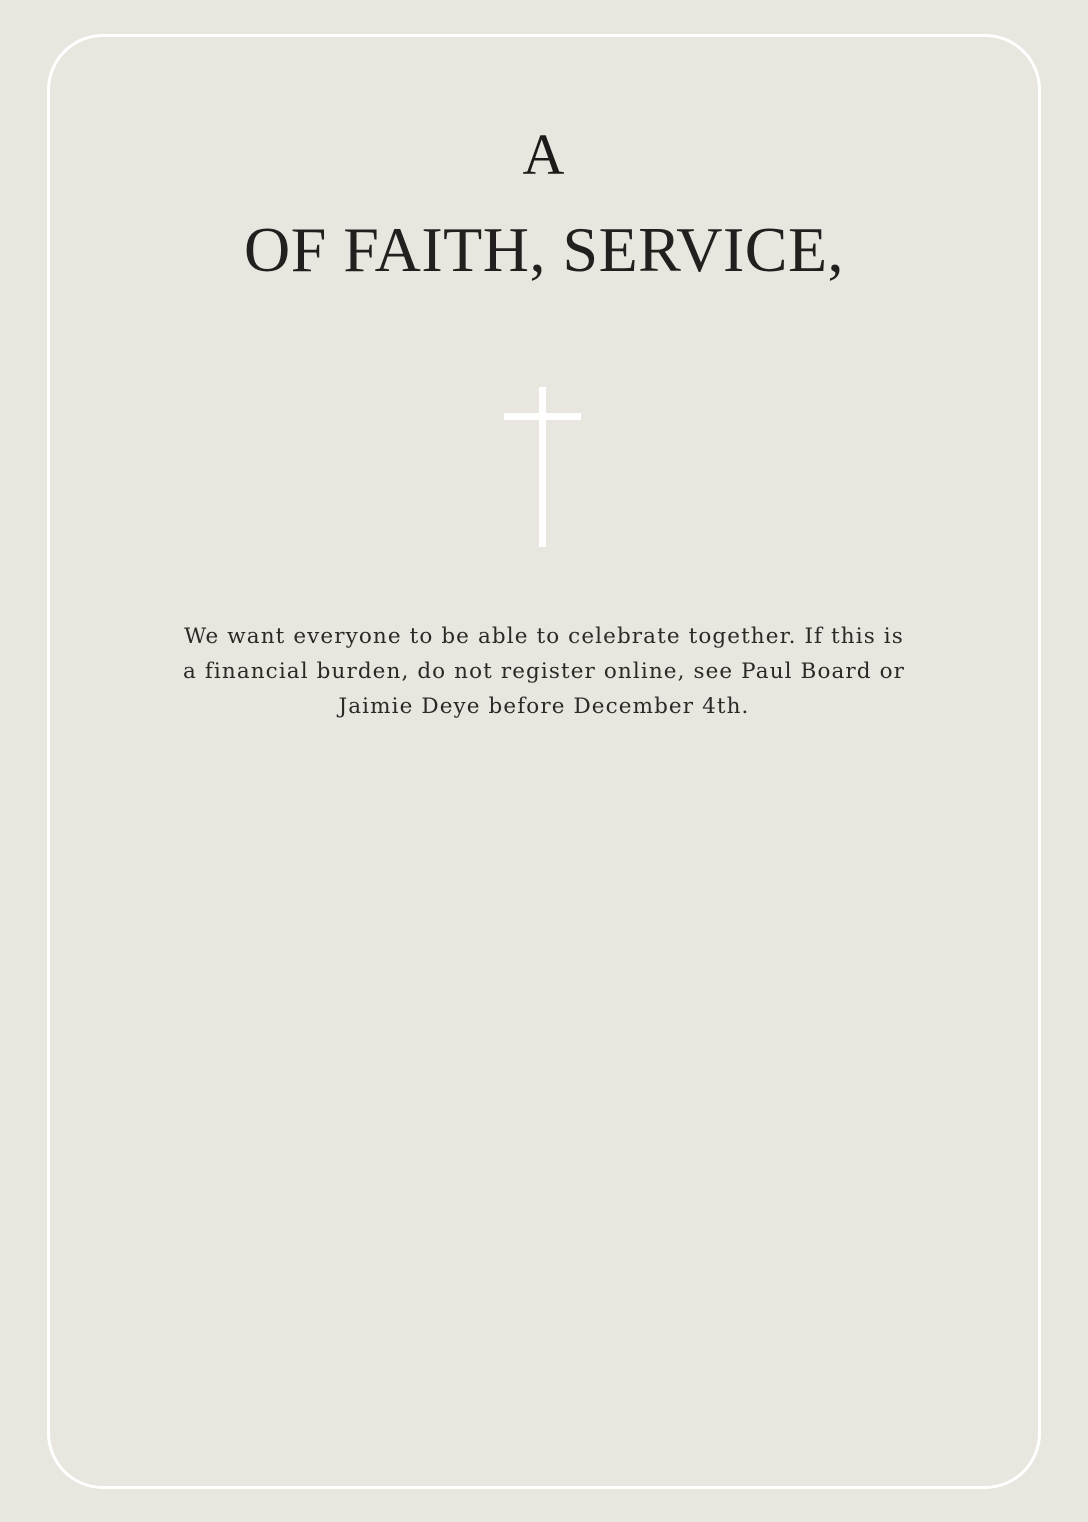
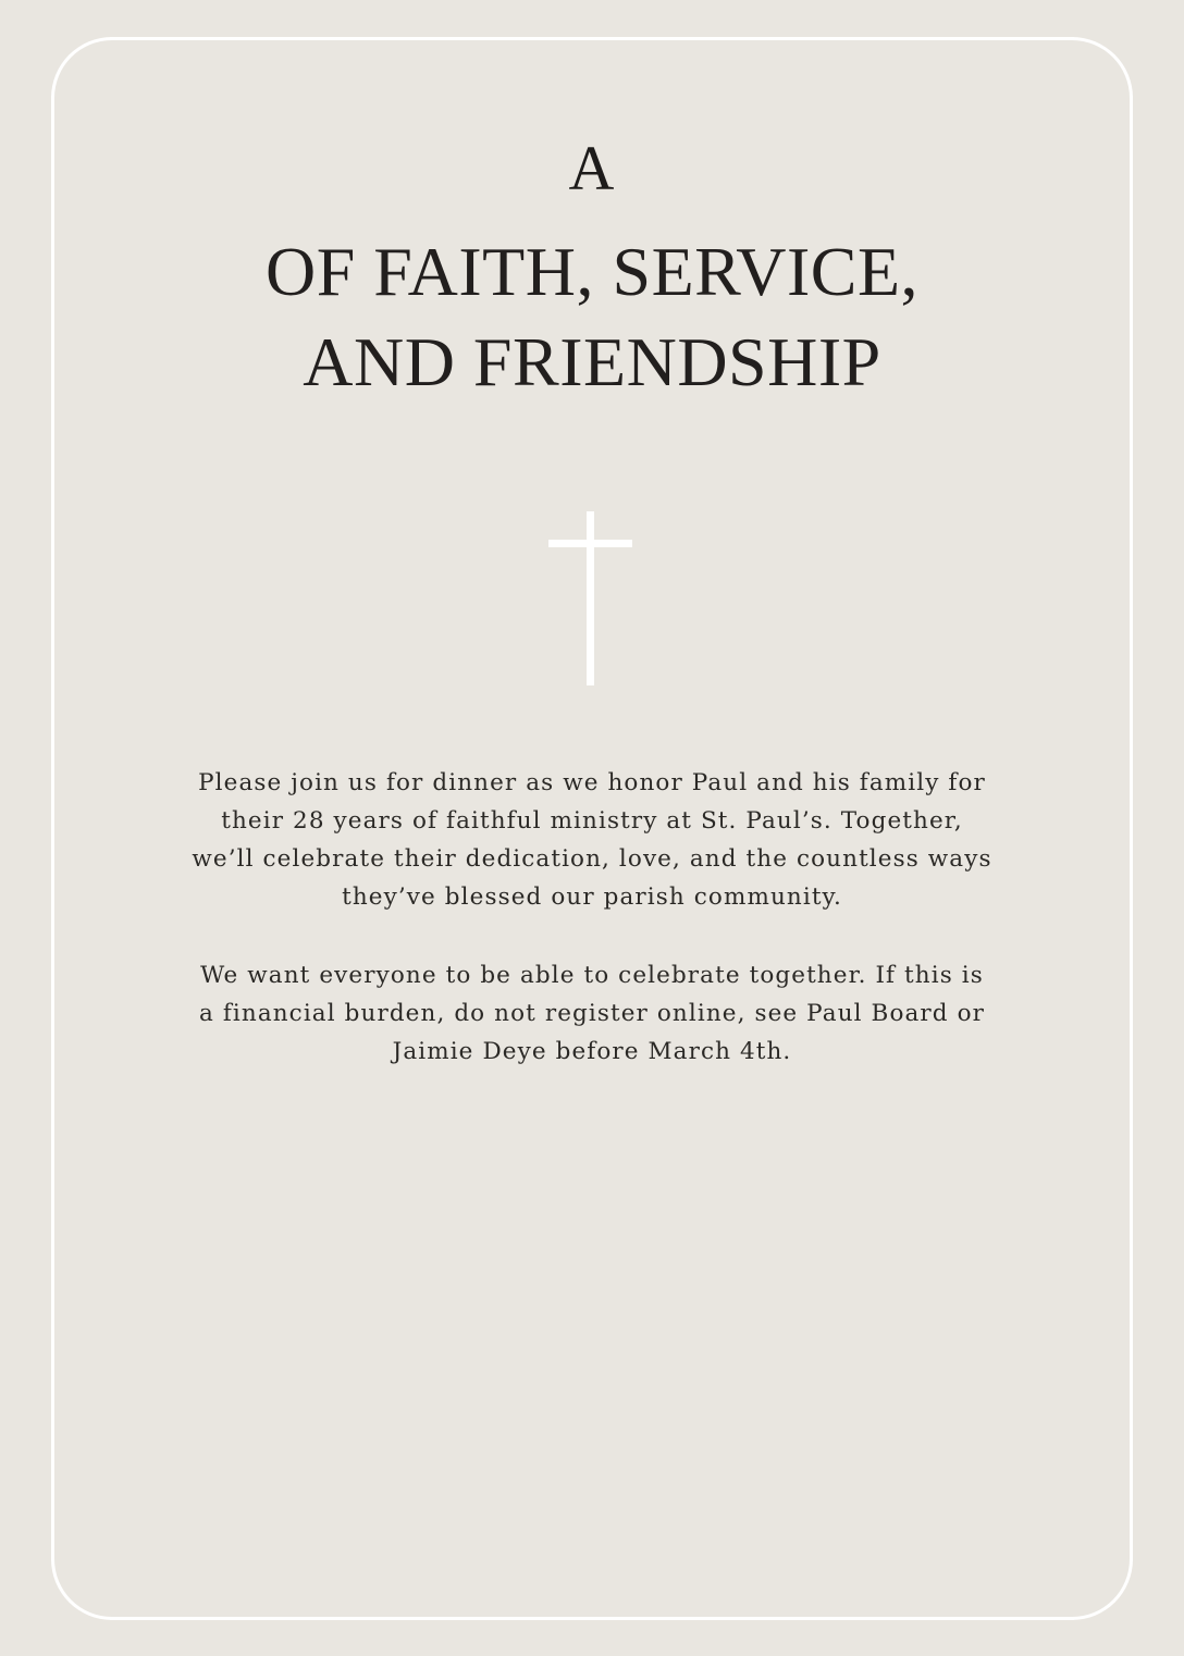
  A
  OF FAITH, SERVICE,
+ AND FRIENDSHIP
+ Please join us for dinner as we honor Paul and his family for their 28 years of faithful ministry at St. Paul’s. Together, we’ll celebrate their dedication, love, and the countless ways they’ve blessed our parish community.
- We want everyone to be able to celebrate together. If this is a financial burden, do not register online, see Paul Board or Jaimie Deye before December 4th.
+ We want everyone to be able to celebrate together. If this is a financial burden, do not register online, see Paul Board or Jaimie Deye before March 4th.
